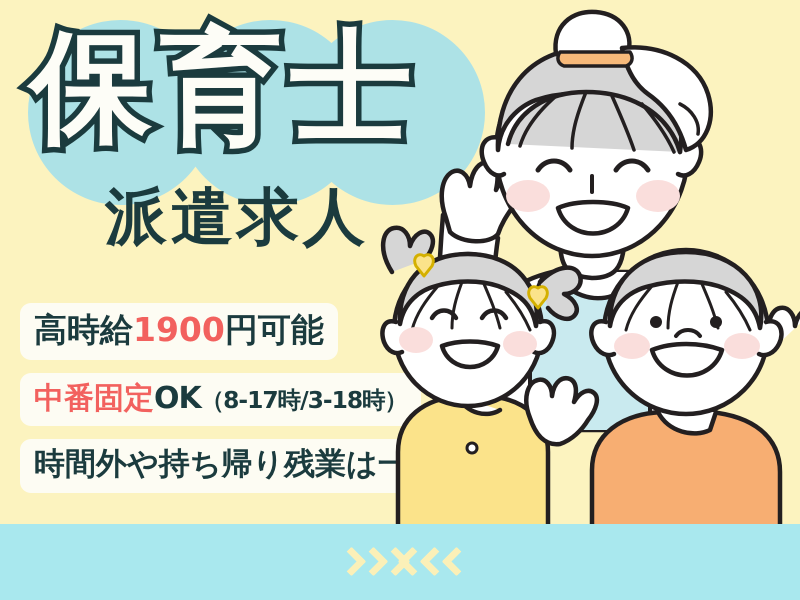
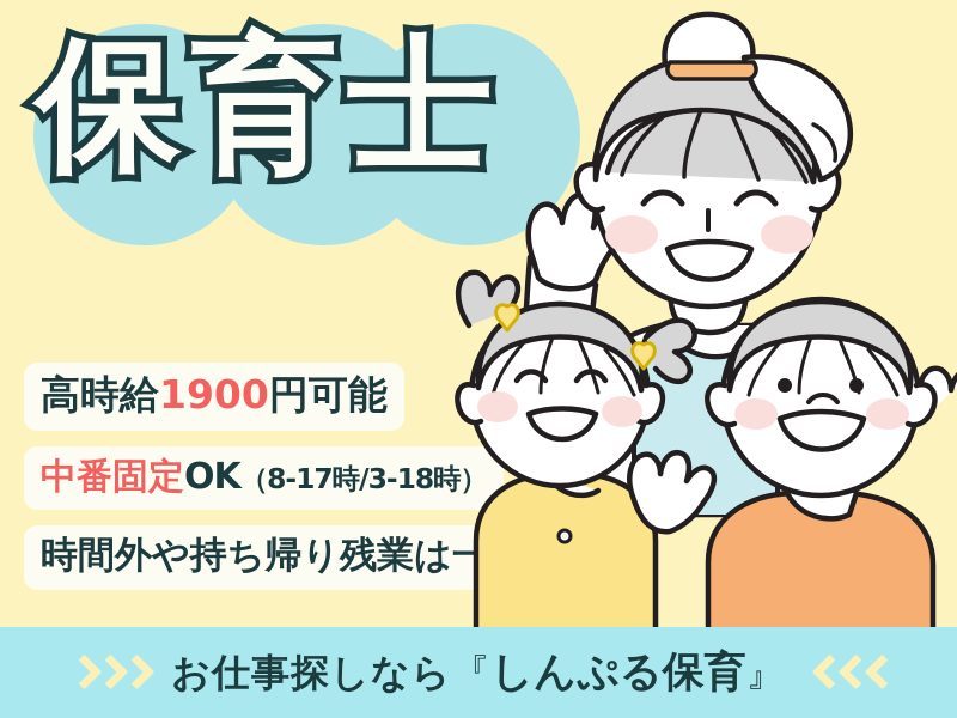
  保育士
- 派遣求人
  高時給1900円可能
  中番固定OK（8-17時/3-18時）
  時間外や持ち帰り残業は一
+ お仕事探しなら『しんぷる保育』
